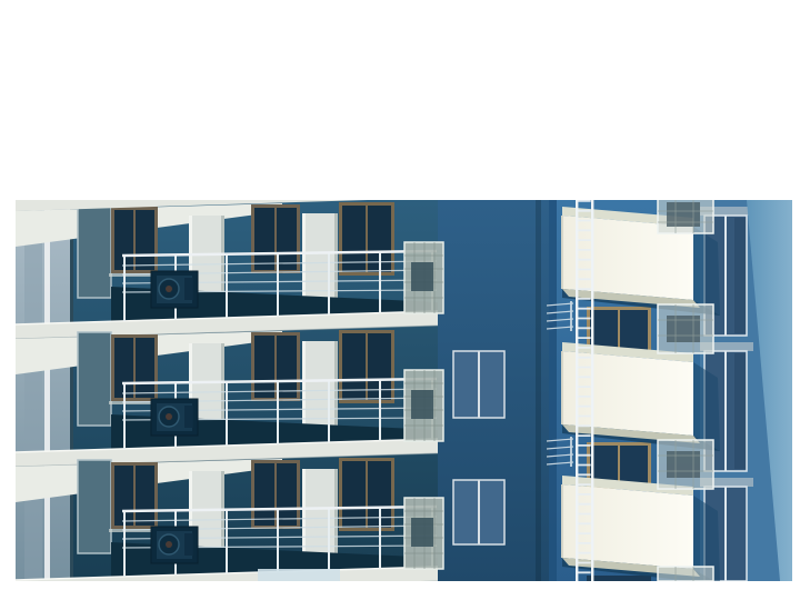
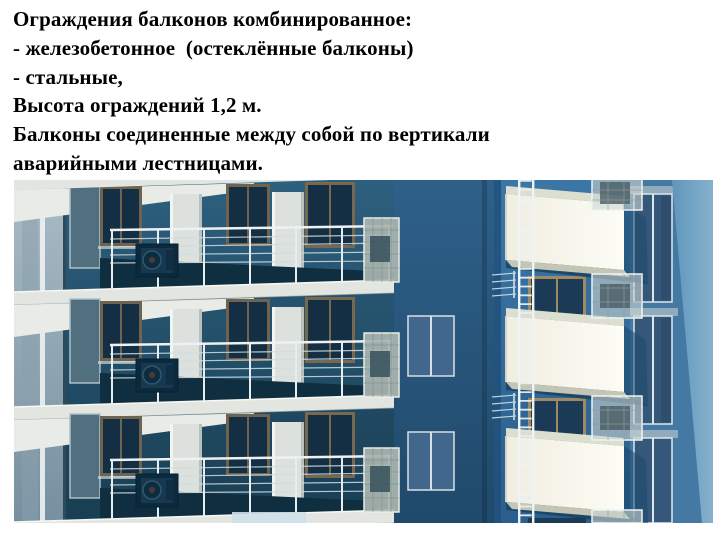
+ Ограждения балконов комбинированное:
+ - железобетонное (остеклённые балконы)
+ - стальные,
+ Высота ограждений 1,2 м.
+ Балконы соединенные между собой по вертикали
+ аварийными лестницами.
